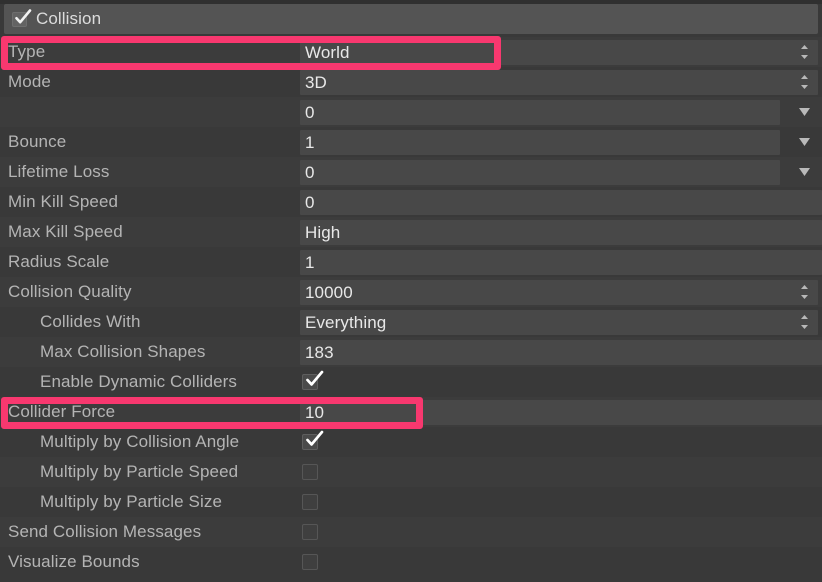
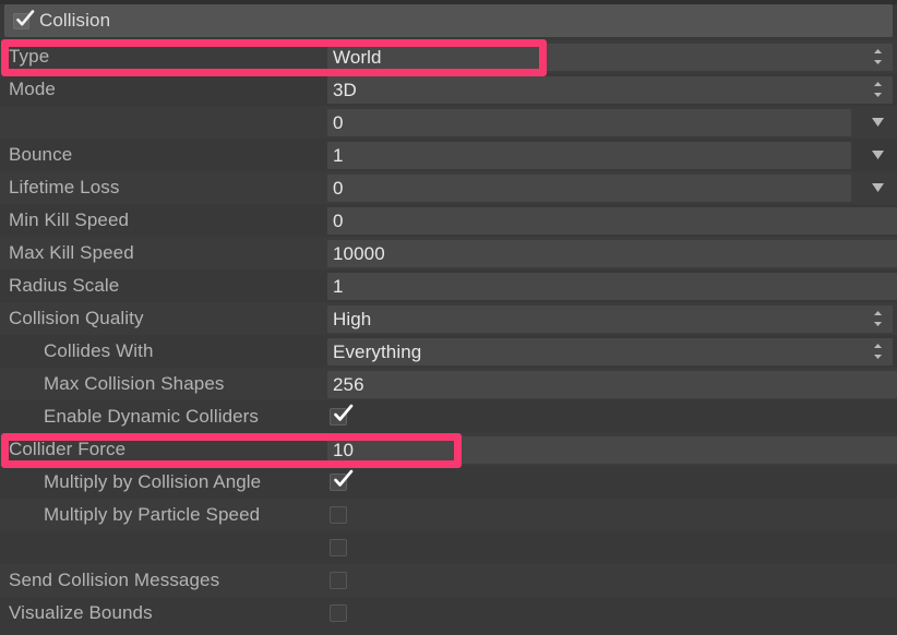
  Collision
  Type
  World
  Mode
  3D
  0
  Bounce
  1
  Lifetime Loss
  0
  Min Kill Speed
  0
  Max Kill Speed
- High
+ 10000
  Radius Scale
  1
  Collision Quality
- 10000
+ High
  Collides With
  Everything
  Max Collision Shapes
- 183
+ 256
  Enable Dynamic Colliders
  Collider Force
  10
  Multiply by Collision Angle
  Multiply by Particle Speed
- Multiply by Particle Size
  Send Collision Messages
  Visualize Bounds
